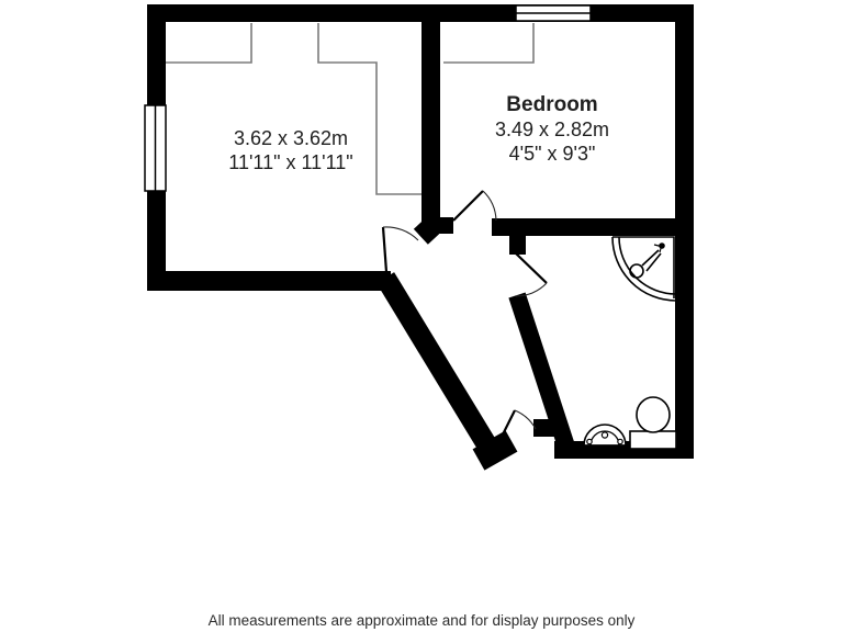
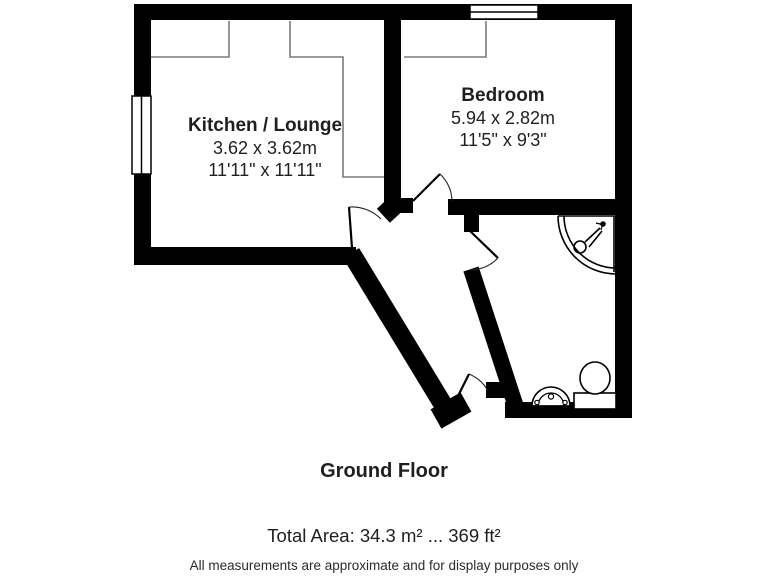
+ Kitchen / Lounge
  3.62 x 3.62m
  11'11" x 11'11"
  Bedroom
- 3.49 x 2.82m
+ 5.94 x 2.82m
- 4'5" x 9'3"
+ 11'5" x 9'3"
+ Ground Floor
+ Total Area: 34.3 m² ... 369 ft²
  All measurements are approximate and for display purposes only
